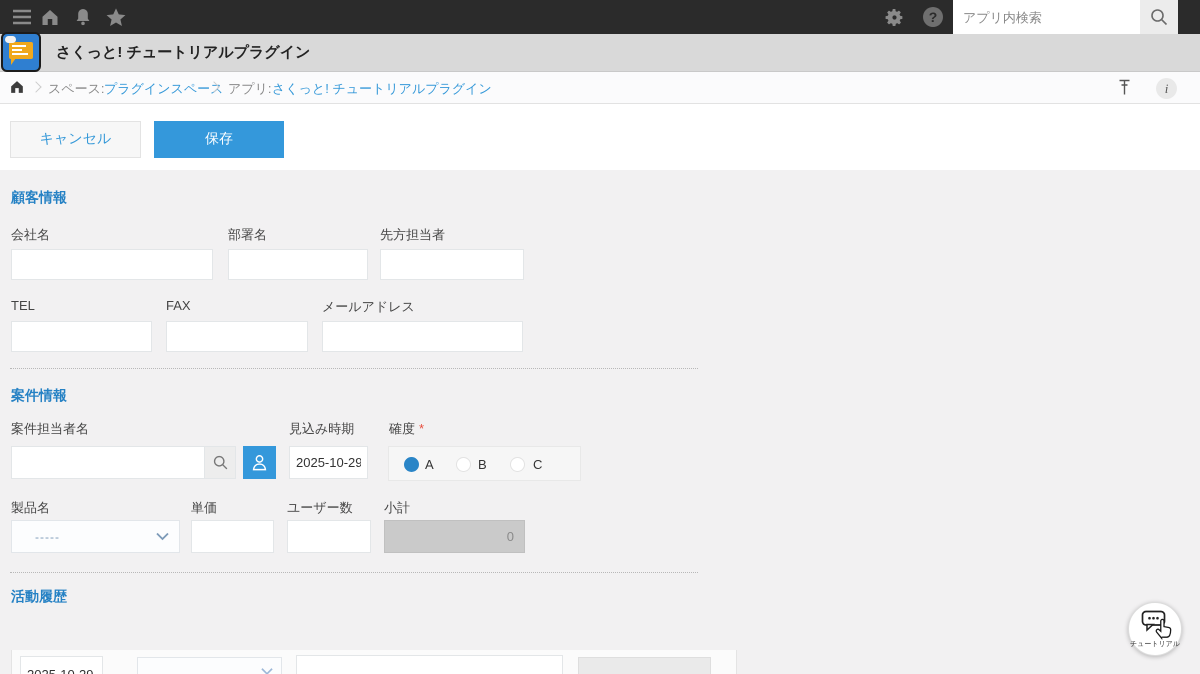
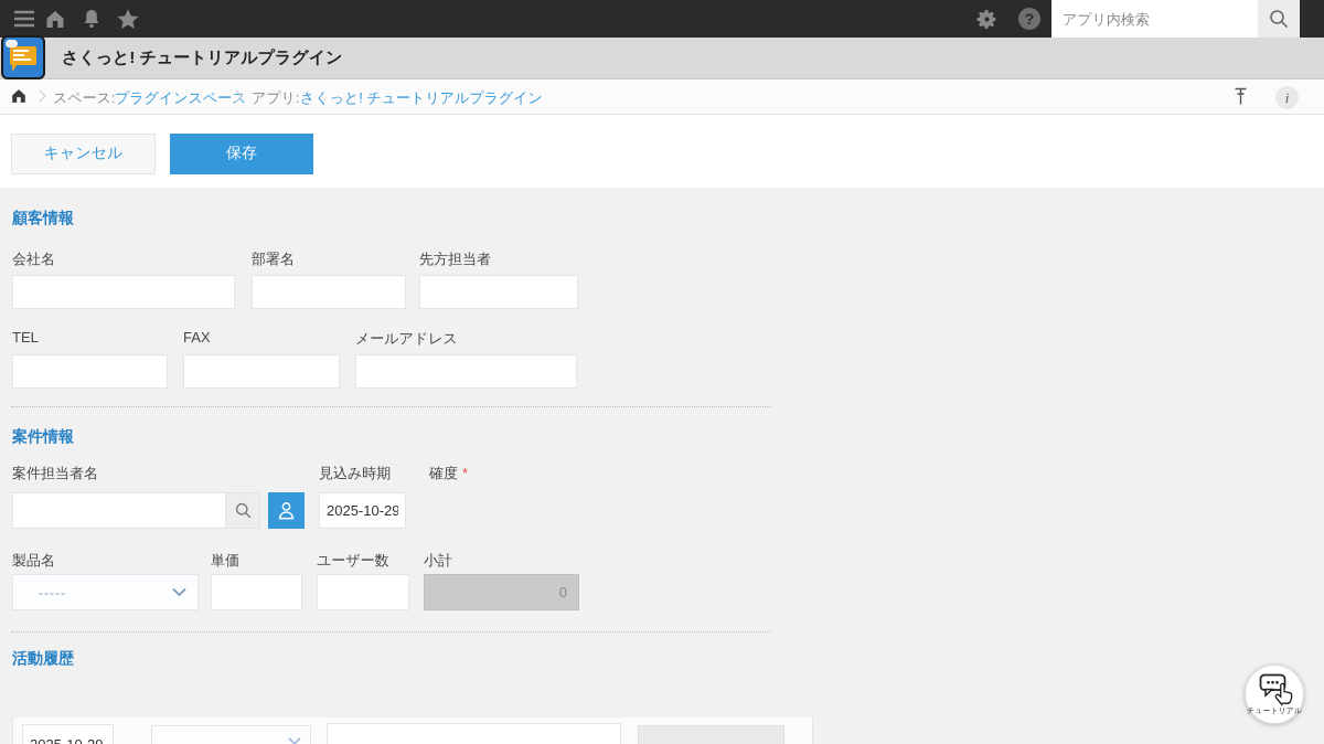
  ?
  アプリ内検索
  さくっと! チュートリアルプラグイン
  スペース:
  プラグインスペース
  アプリ:
  さくっと! チュートリアルプラグイン
  i
  キャンセル
  保存
  顧客情報
  会社名
  部署名
  先方担当者
  TEL
  FAX
  メールアドレス
  案件情報
  案件担当者名
  見込み時期
  2025-10-29
  確度 *
- A
- B
- C
  製品名
  -----
  単価
  ユーザー数
  小計
  0
  活動履歴
